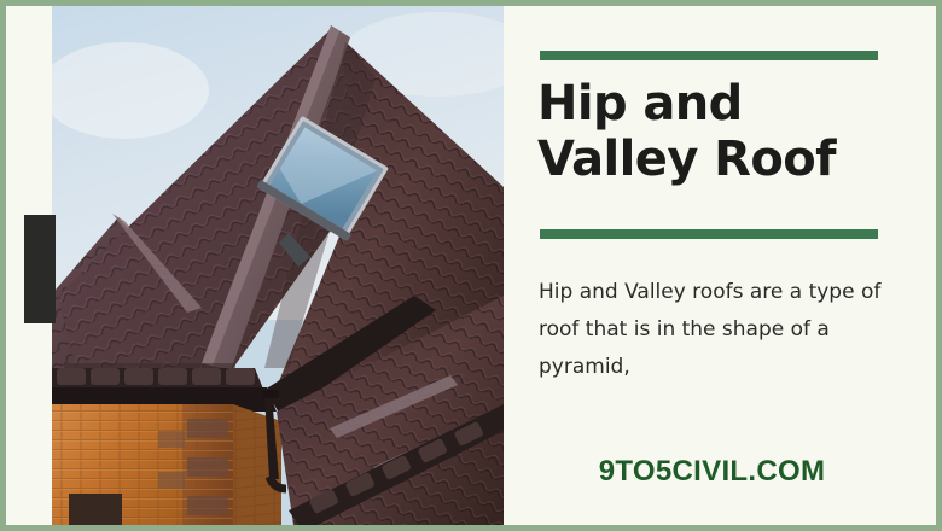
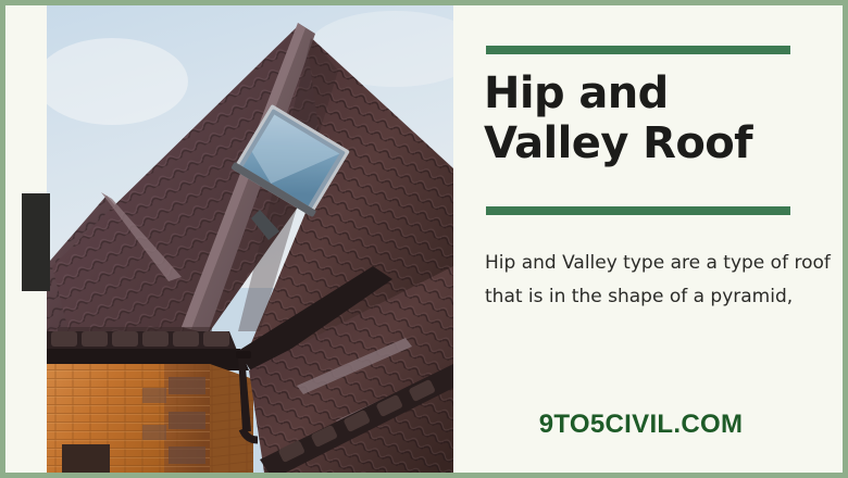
  Hip and
  Valley Roof
- Hip and Valley roofs are a type of roof that is in the shape of a pyramid,
+ Hip and Valley type are a type of roof that is in the shape of a pyramid,
  9TO5CIVIL.COM
